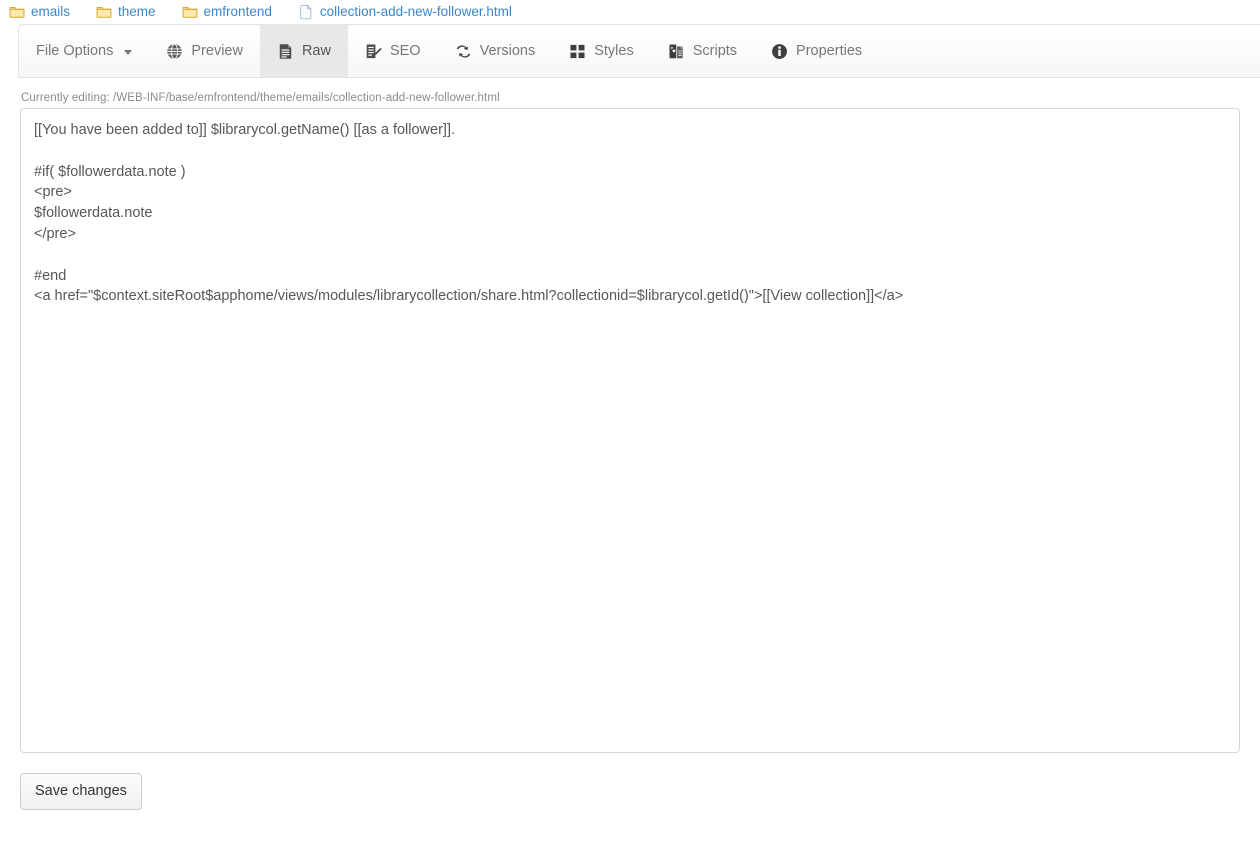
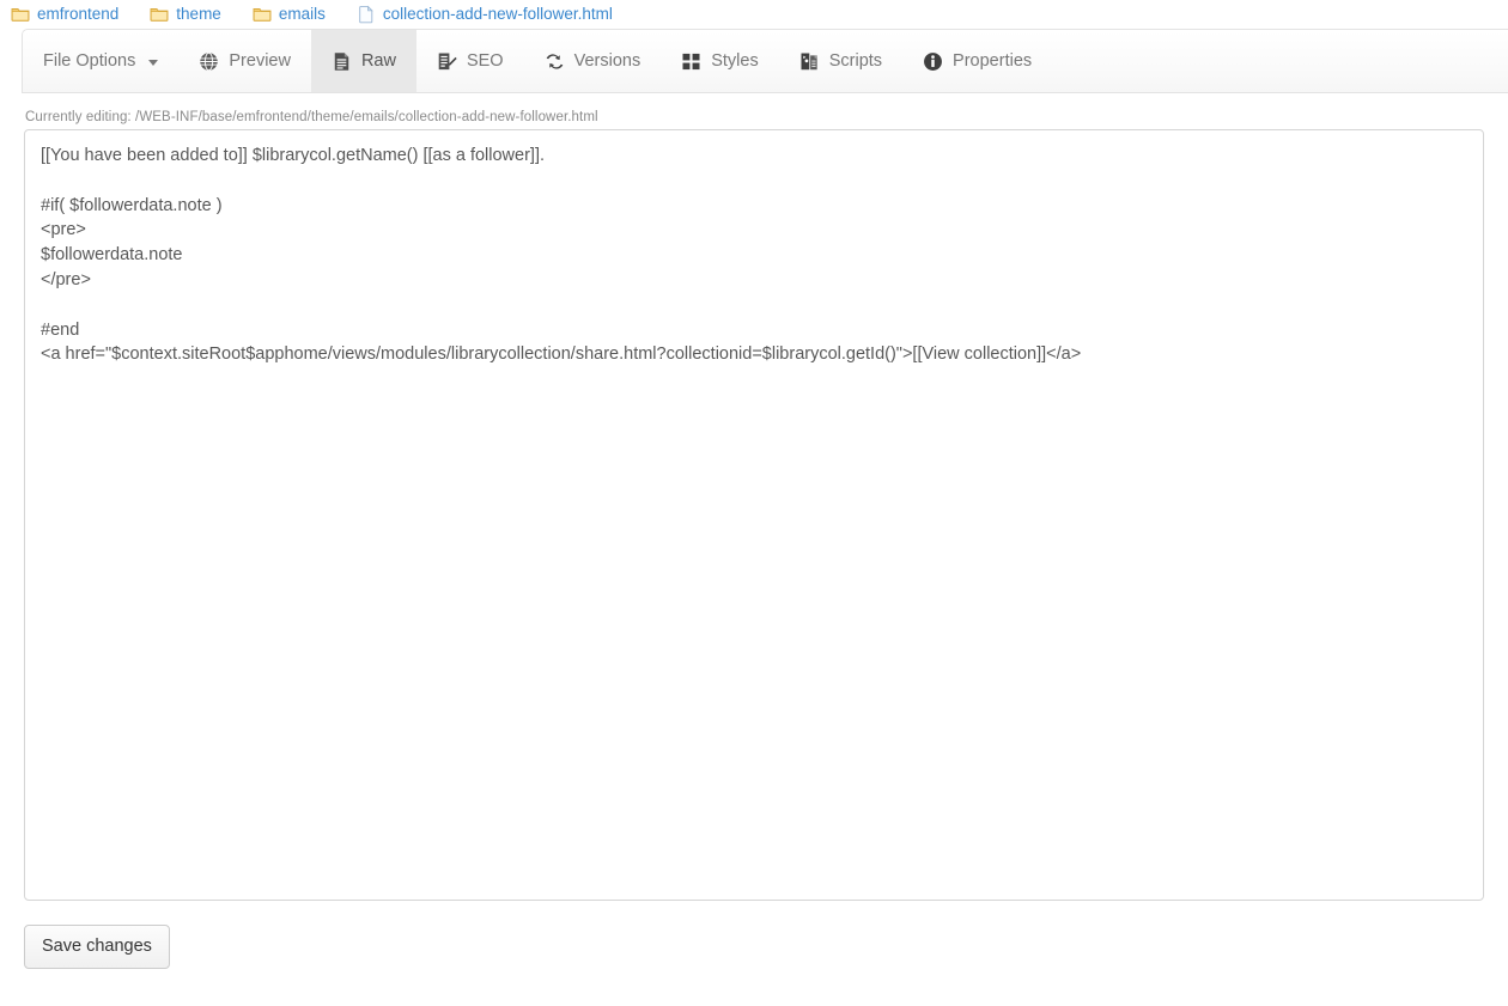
- emails
+ emfrontend
  theme
- emfrontend
+ emails
  collection-add-new-follower.html
  File Options
  Preview
  Raw
  SEO
  Versions
  Styles
  Scripts
  Properties
  Currently editing: /WEB-INF/base/emfrontend/theme/emails/collection-add-new-follower.html
  [[You have been added to]] $librarycol.getName() [[as a follower]].
  #if( $followerdata.note )
  <pre>
  $followerdata.note
  </pre>
  #end
  <a href="$context.siteRoot$apphome/views/modules/librarycollection/share.html?collectionid=$librarycol.getId()">[[View collection]]</a>
  Save changes
